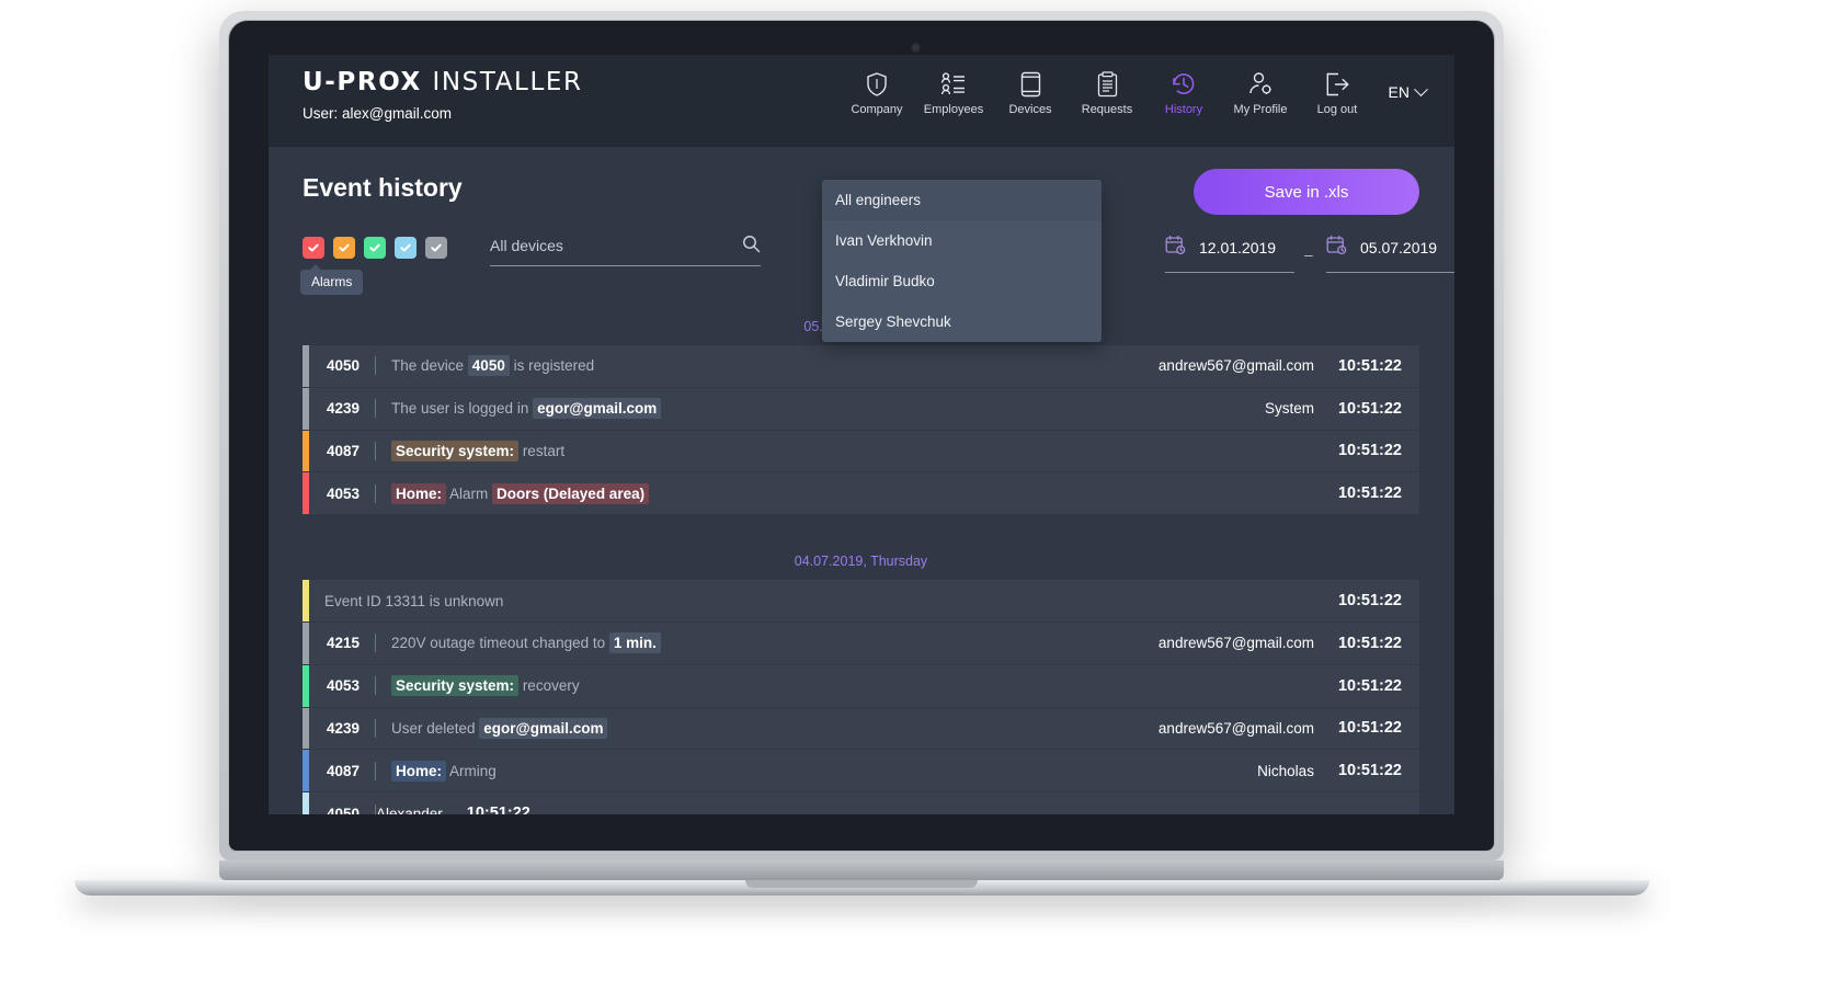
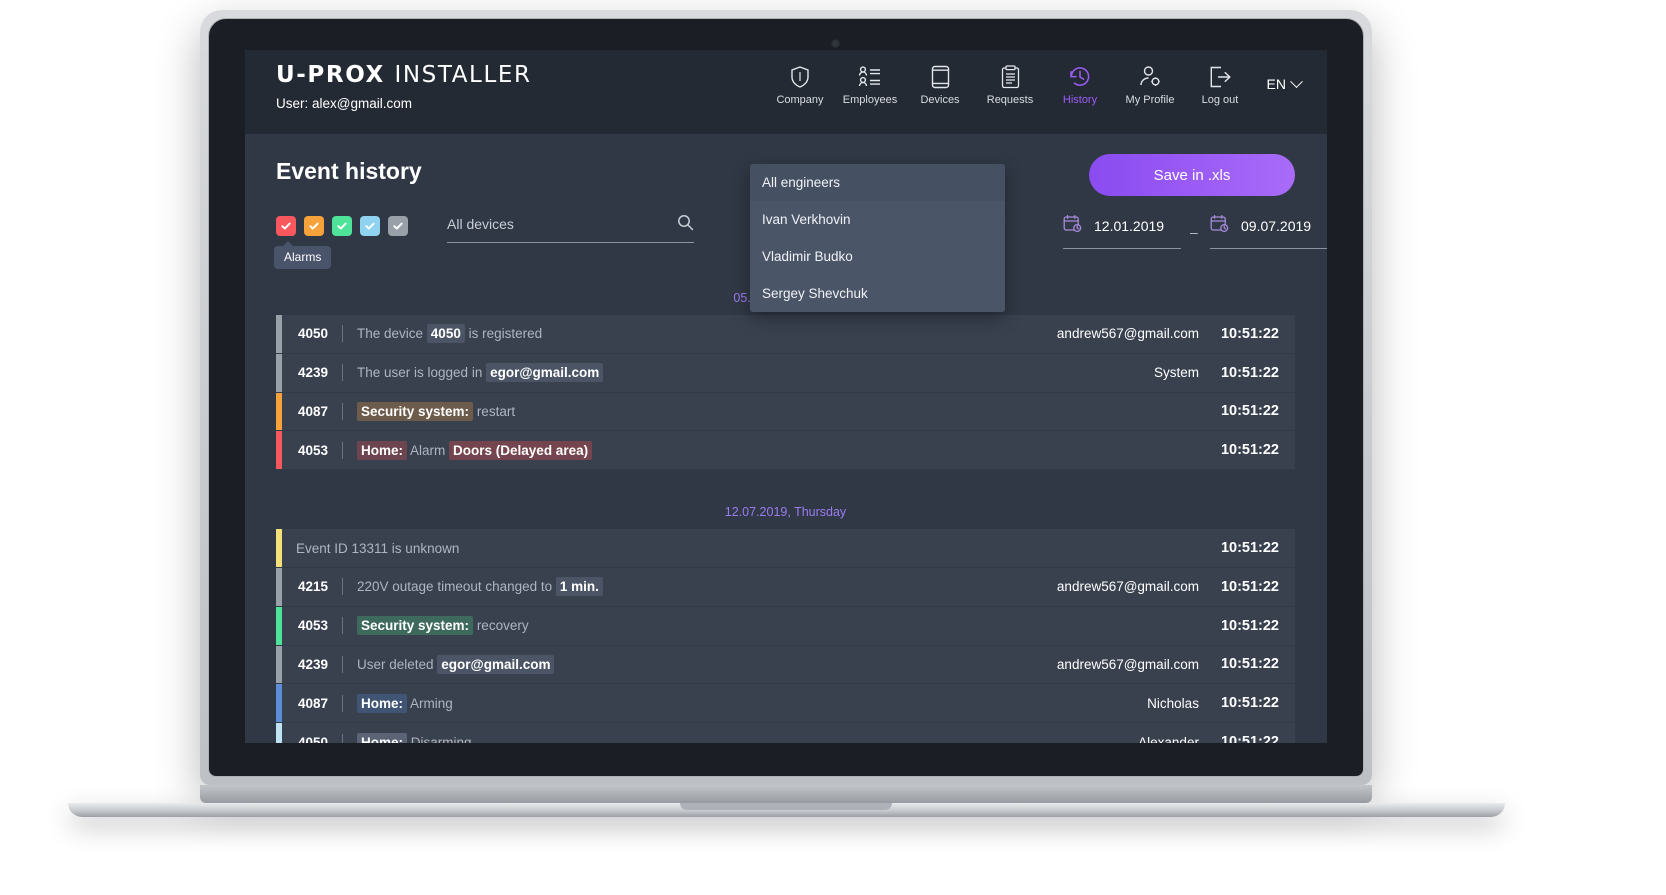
  U-PROX INSTALLER
  User: alex@gmail.com
  Company
  Employees
  Devices
  Requests
  History
  My Profile
  Log out
  EN
  Event history
  Save in .xls
  Alarms
  All devices
  12.01.2019
  –
- 05.07.2019
+ 09.07.2019
  4050
  The device 4050 is registered
  andrew567@gmail.com
  10:51:22
  4239
  The user is logged in egor@gmail.com
  System
  10:51:22
  4087
  Security system: restart
  10:51:22
  4053
  Home: Alarm Doors (Delayed area)
  10:51:22
- 04.07.2019, Thursday
+ 12.07.2019, Thursday
  Event ID 13311 is unknown
  10:51:22
  4215
  220V outage timeout changed to 1 min.
  andrew567@gmail.com
  10:51:22
  4053
  Security system: recovery
  10:51:22
  4239
  User deleted egor@gmail.com
  andrew567@gmail.com
  10:51:22
  4087
  Home: Arming
  Nicholas
  10:51:22
  4050
+ Home: Disarming
  Alexander
  10:51:22
  All engineers
  Ivan Verkhovin
  Vladimir Budko
  Sergey Shevchuk
